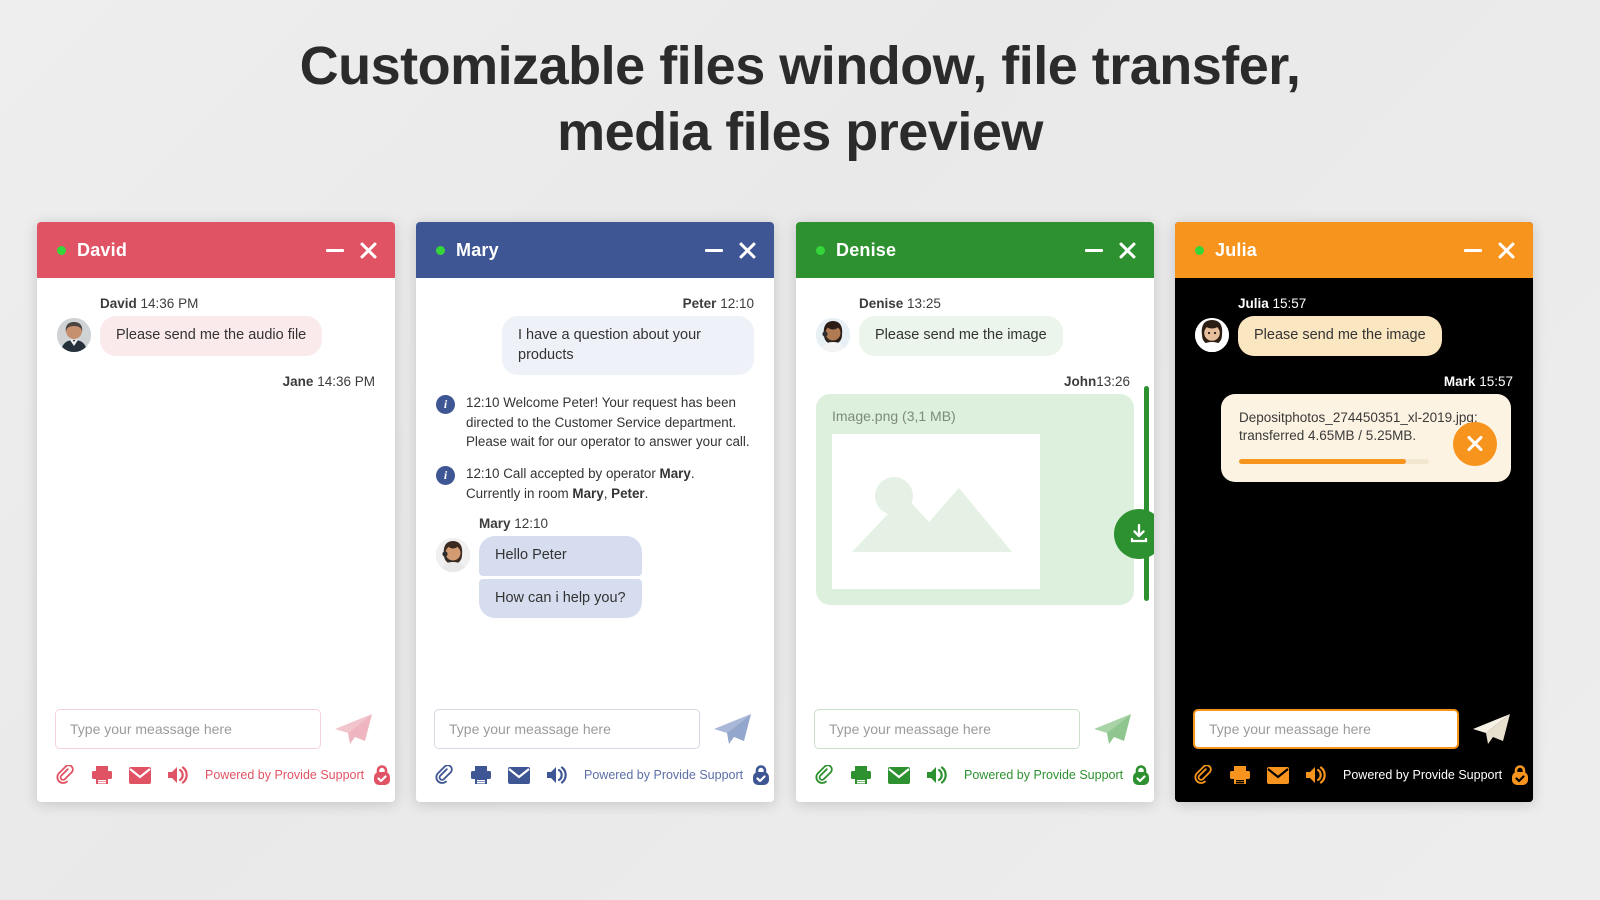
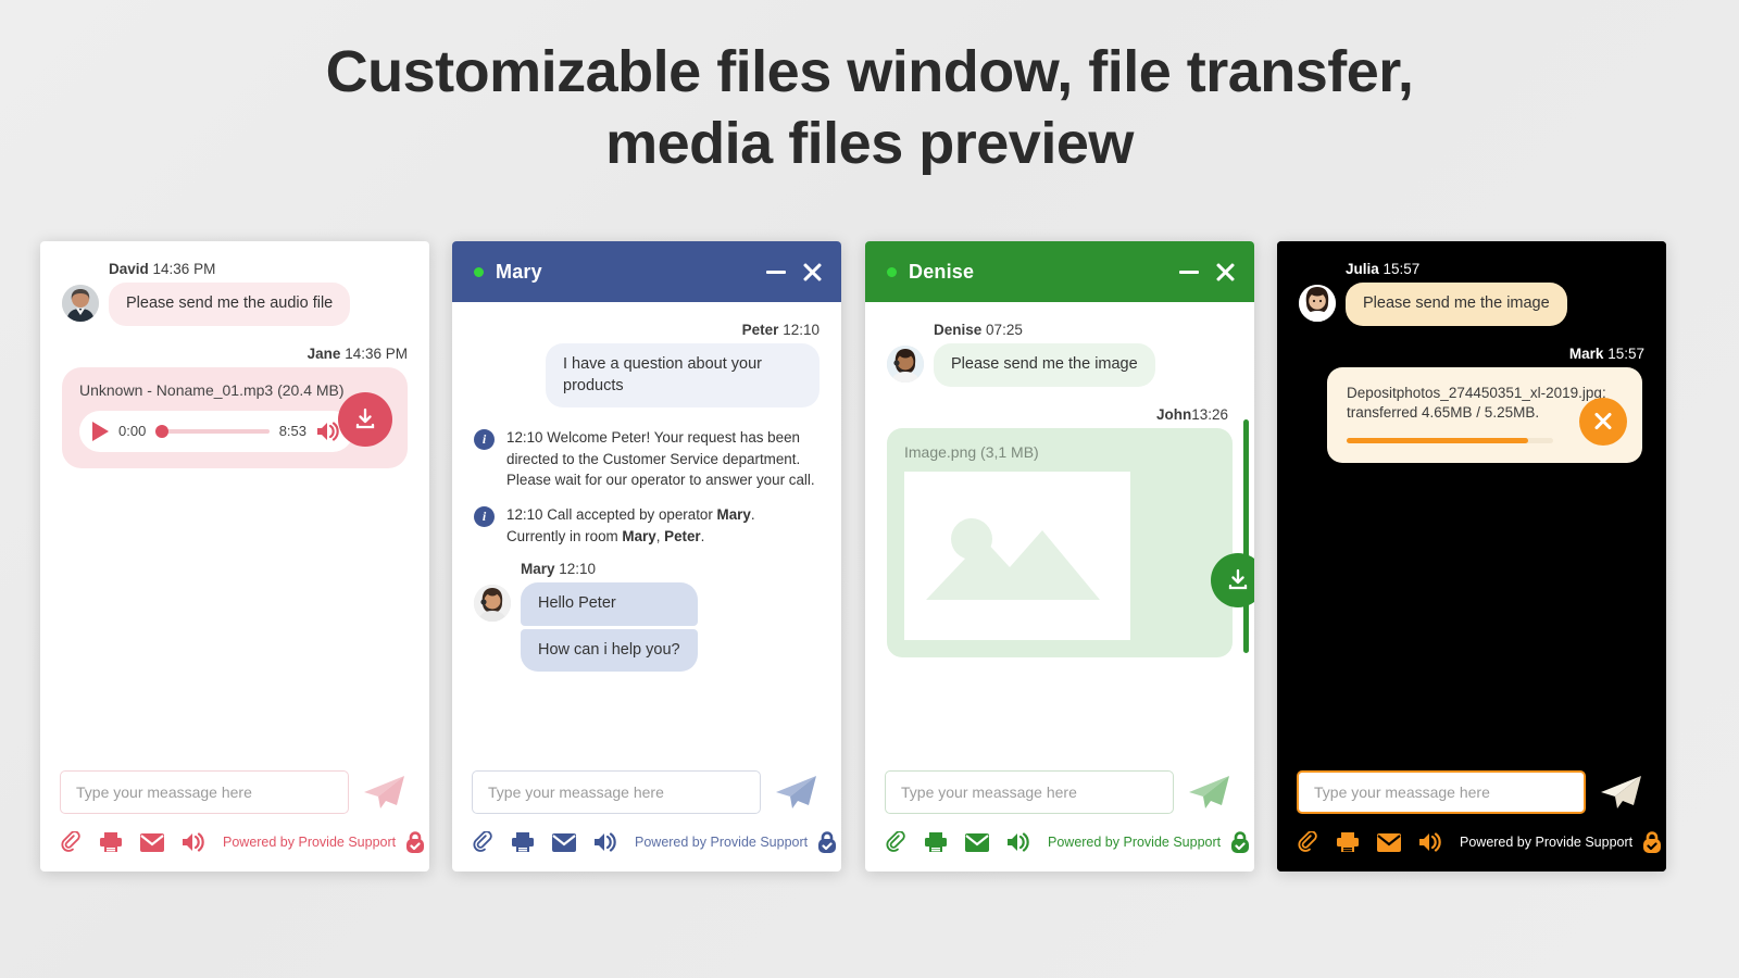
  Customizable files window, file transfer,
  media files preview
- David
  David 14:36 PM
  Please send me the audio file
  Jane 14:36 PM
+ Unknown - Noname_01.mp3 (20.4 MB)
+ 0:00
+ 8:53
  Type your meassage here
  Powered by Provide Support
  Mary
  Peter 12:10
  I have a question about your products
  i
  12:10 Welcome Peter! Your request has been directed to the Customer Service department. Please wait for our operator to answer your call.
  i
  12:10 Call accepted by operator Mary.
  Currently in room Mary, Peter.
  Mary 12:10
  Hello Peter
  How can i help you?
  Type your meassage here
  Powered by Provide Support
  Denise
- Denise 13:25
+ Denise 07:25
  Please send me the image
  John13:26
  Image.png (3,1 MB)
  Type your meassage here
  Powered by Provide Support
- Julia
  Julia 15:57
  Please send me the image
  Mark 15:57
  Depositphotos_274450351_xl-2019.jpg:
  transferred 4.65MB / 5.25MB.
  Type your meassage here
  Powered by Provide Support
